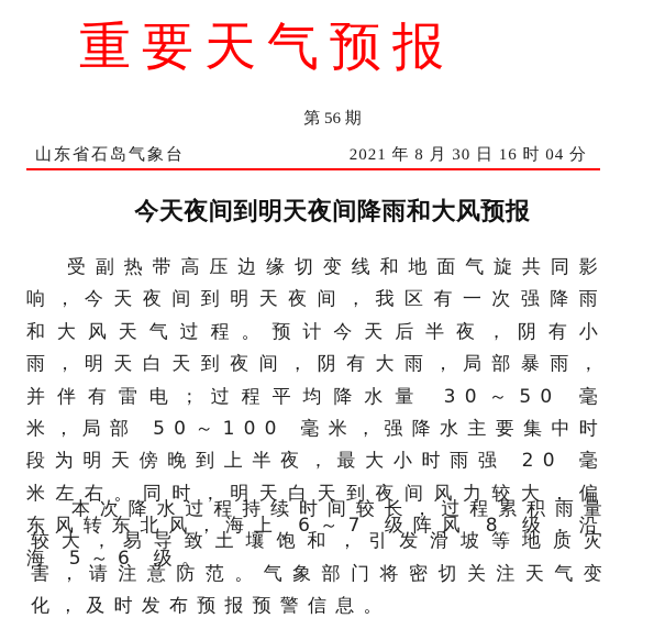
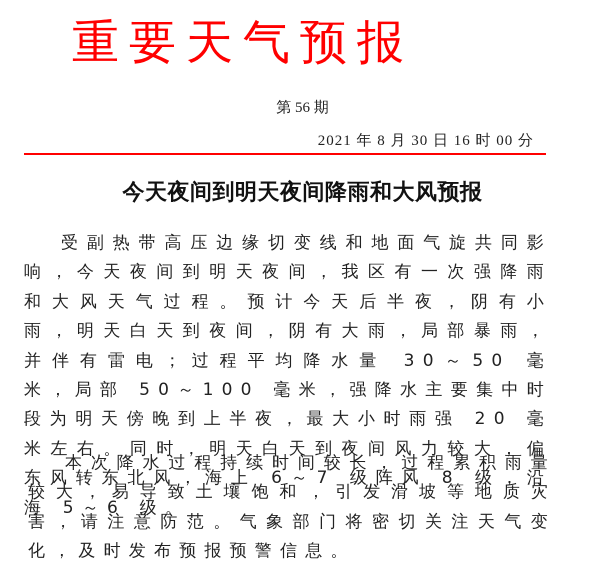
  重要天气预报
  第 56 期
- 山东省石岛气象台
- 2021 年 8 月 30 日 16 时 04 分
+ 2021 年 8 月 30 日 16 时 00 分
  今天夜间到明天夜间降雨和大风预报
  受副热带高压边缘切变线和地面气旋共同影响，今天夜间到明天夜间，我区有一次强降雨和大风天气过程。预计今天后半夜，阴有小雨，明天白天到夜间，阴有大雨，局部暴雨，并伴有雷电；过程平均降水量 30～50 毫米，局部 50～100 毫米，强降水主要集中时段为明天傍晚到上半夜，最大小时雨强 20 毫米左右。同时，明天白天到夜间风力较大，偏东风转东北风，海上 6～7 级阵风 8 级，沿海 5～6 级。
  本次降水过程持续时间较长，过程累积雨量较大，易导致土壤饱和，引发滑坡等地质灾害，请注意防范。气象部门将密切关注天气变化，及时发布预报预警信息。
